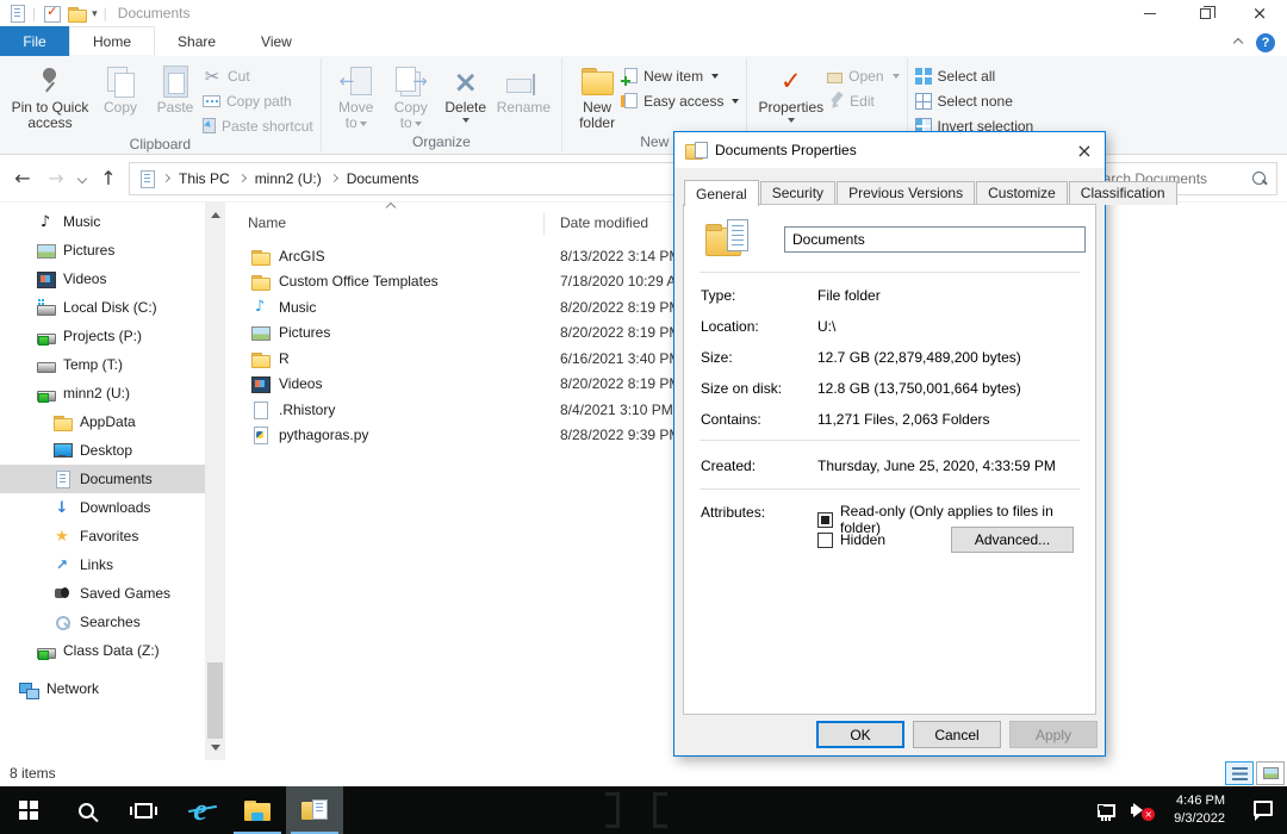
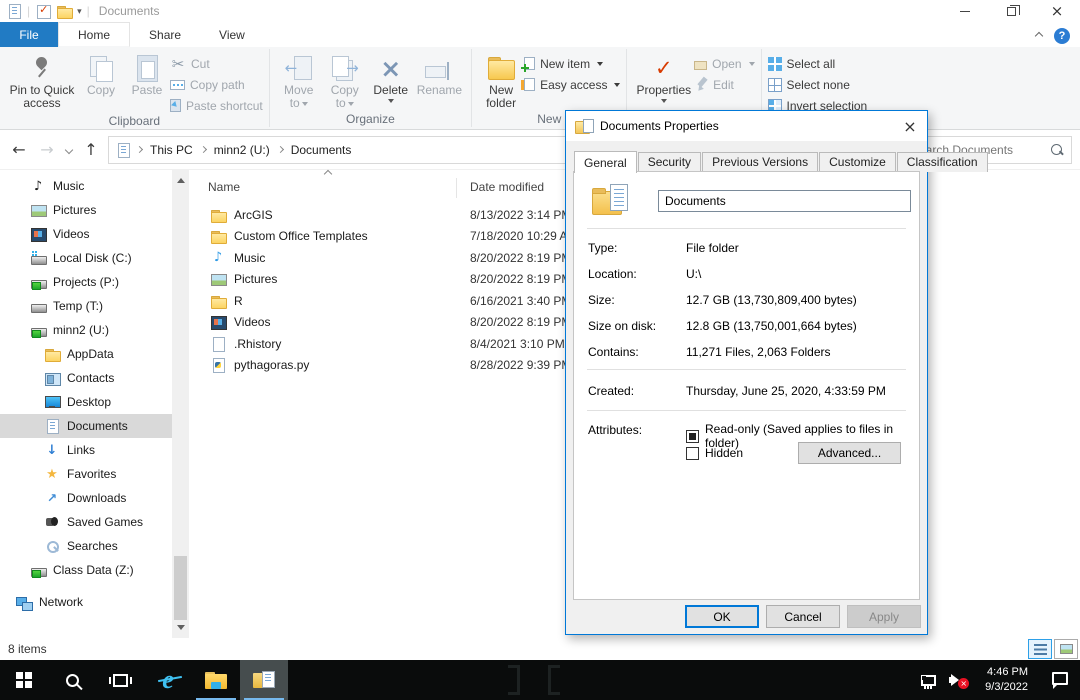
  |
  ▾
  |
  Documents
  ×
  File
  Home
  Share
  View
  ?
  Pin to Quick access
  Copy
  Paste
  ✂
  Cut
  Copy path
  Paste shortcut
  Clipboard
  Move to
  Copy to
  ×
  Delete
  Rename
  Organize
  New folder
  New item
  Easy access
  New
  ✓
  Properties
  Open
  Edit
  Select all
  Select none
  Invert selection
  ←
  →
  ↑
  This PC
  minn2 (U:)
  Documents
  arch Documents
  ♪
  Music
  Pictures
  Videos
  Local Disk (C:)
  Projects (P:)
  Temp (T:)
  minn2 (U:)
  AppData
+ Contacts
  Desktop
  Documents
  ↓
- Downloads
+ Links
  ★
  Favorites
  ↗
- Links
+ Downloads
  Saved Games
  Searches
  Class Data (Z:)
  Network
  Name
  Date modified
  ArcGIS
  8/13/2022 3:14 P
  Custom Office Templates
  7/18/2020 10:29 A
  ♪
  Music
  8/20/2022 8:19 P
  Pictures
  8/20/2022 8:19 P
  R
  6/16/2021 3:40 P
  Videos
  8/20/2022 8:19 P
  .Rhistory
  8/4/2021 3:10 PM
  pythagoras.py
  8/28/2022 9:39 P
  8 items
  Documents Properties
  ×
  General
  Security
  Previous Versions
  Customize
  Classification
  Documents
  Type:
  File folder
  Location:
  U:\
  Size:
- 12.7 GB (22,879,489,200 bytes)
+ 12.7 GB (13,730,809,400 bytes)
  Size on disk:
  12.8 GB (13,750,001,664 bytes)
  Contains:
  11,271 Files, 2,063 Folders
  Created:
  Thursday, June 25, 2020, 4:33:59 PM
  Attributes:
- Read-only (Only applies to files in folder)
+ Read-only (Saved applies to files in folder)
  Hidden
  Advanced...
  OK
  Cancel
  Apply
  e
  ×
  4:46 PM
  9/3/2022
